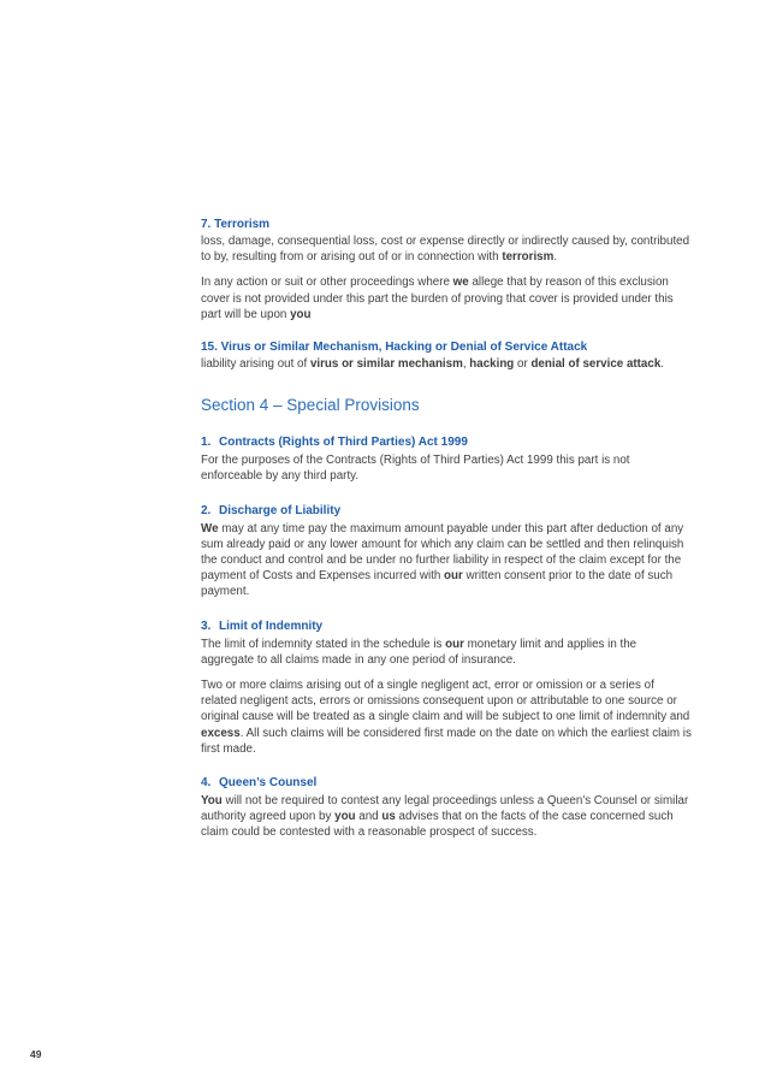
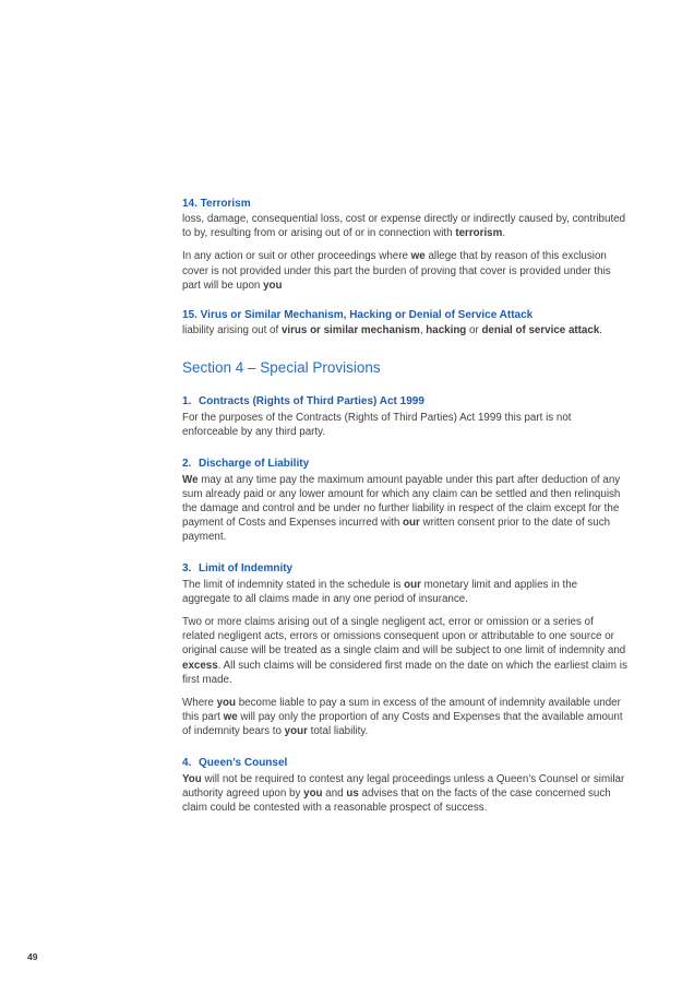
- 7. Terrorism
+ 14. Terrorism
  loss, damage, consequential loss, cost or expense directly or indirectly caused by, contributed to by, resulting from or arising out of or in connection with terrorism.
  In any action or suit or other proceedings where we allege that by reason of this exclusion cover is not provided under this part the burden of proving that cover is provided under this part will be upon you
  15. Virus or Similar Mechanism, Hacking or Denial of Service Attack
  liability arising out of virus or similar mechanism, hacking or denial of service attack.
  Section 4 – Special Provisions
  1. Contracts (Rights of Third Parties) Act 1999
  For the purposes of the Contracts (Rights of Third Parties) Act 1999 this part is not enforceable by any third party.
  2. Discharge of Liability
- We may at any time pay the maximum amount payable under this part after deduction of any sum already paid or any lower amount for which any claim can be settled and then relinquish the conduct and control and be under no further liability in respect of the claim except for the payment of Costs and Expenses incurred with our written consent prior to the date of such payment.
+ We may at any time pay the maximum amount payable under this part after deduction of any sum already paid or any lower amount for which any claim can be settled and then relinquish the damage and control and be under no further liability in respect of the claim except for the payment of Costs and Expenses incurred with our written consent prior to the date of such payment.
  3. Limit of Indemnity
  The limit of indemnity stated in the schedule is our monetary limit and applies in the aggregate to all claims made in any one period of insurance.
  Two or more claims arising out of a single negligent act, error or omission or a series of related negligent acts, errors or omissions consequent upon or attributable to one source or original cause will be treated as a single claim and will be subject to one limit of indemnity and excess. All such claims will be considered first made on the date on which the earliest claim is first made.
+ Where you become liable to pay a sum in excess of the amount of indemnity available under this part we will pay only the proportion of any Costs and Expenses that the available amount of indemnity bears to your total liability.
  4. Queen’s Counsel
  You will not be required to contest any legal proceedings unless a Queen's Counsel or similar authority agreed upon by you and us advises that on the facts of the case concerned such claim could be contested with a reasonable prospect of success.
  49
